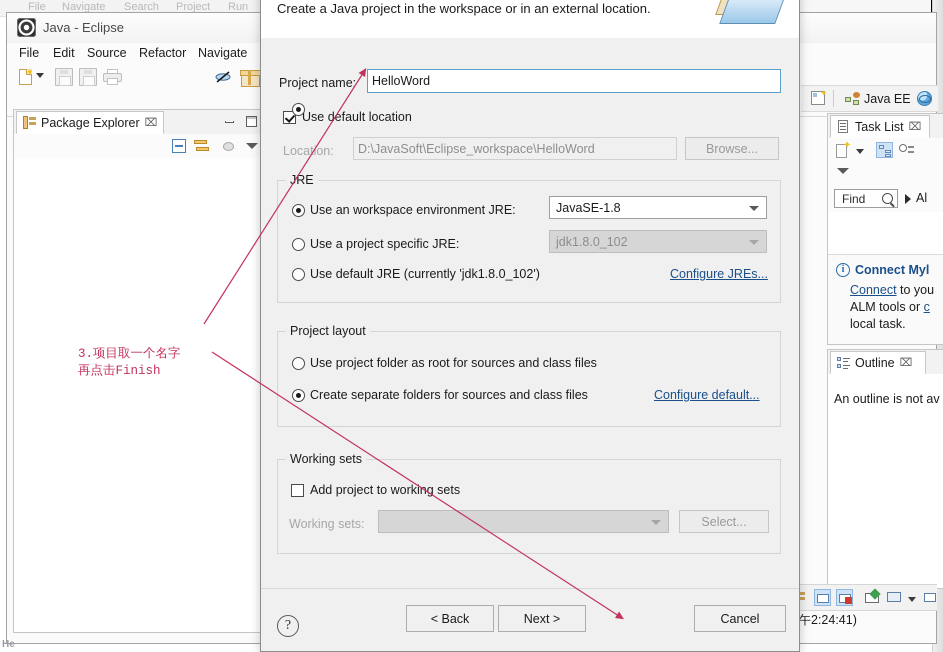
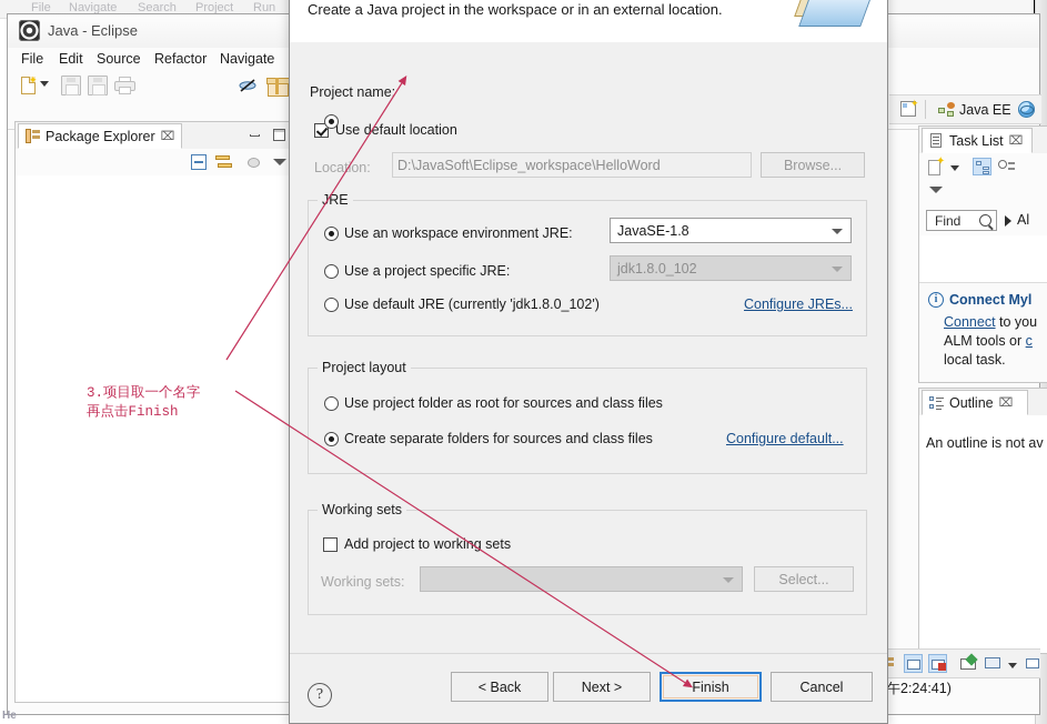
  File
  Navigate
  Search
  Project
  Run
  Java - Eclipse
  File
  Edit
  Source
  Refactor
  Navigate
  ✦
  Package Explorer
  ⌧
  ✦
  Java EE
  Task List
  ⌧
  ✦
  Find
  Al
  i
  Connect Myl
  Connect to you
  ALM tools or c
  local task.
  Outline
  ⌧
  An outline is not av
  午2:24:41)
  He
  Create a Java project in the workspace or in an external location.
  Project name:
- HelloWord
  Use default location
  Location:
  D:\JavaSoft\Eclipse_workspace\HelloWord
  Browse...
  JRE
  Use an workspace environment JRE:
  JavaSE-1.8
  Use a project specific JRE:
  jdk1.8.0_102
  Use default JRE (currently 'jdk1.8.0_102')
  Configure JREs...
  Project layout
  Use project folder as root for sources and class files
  Create separate folders for sources and class files
  Configure default...
  Working sets
  Add project to working sets
  Working sets:
  Select...
  ?
  < Back
  Next >
+ Finish
  Cancel
  3.项目取一个名字 再点击Finish
